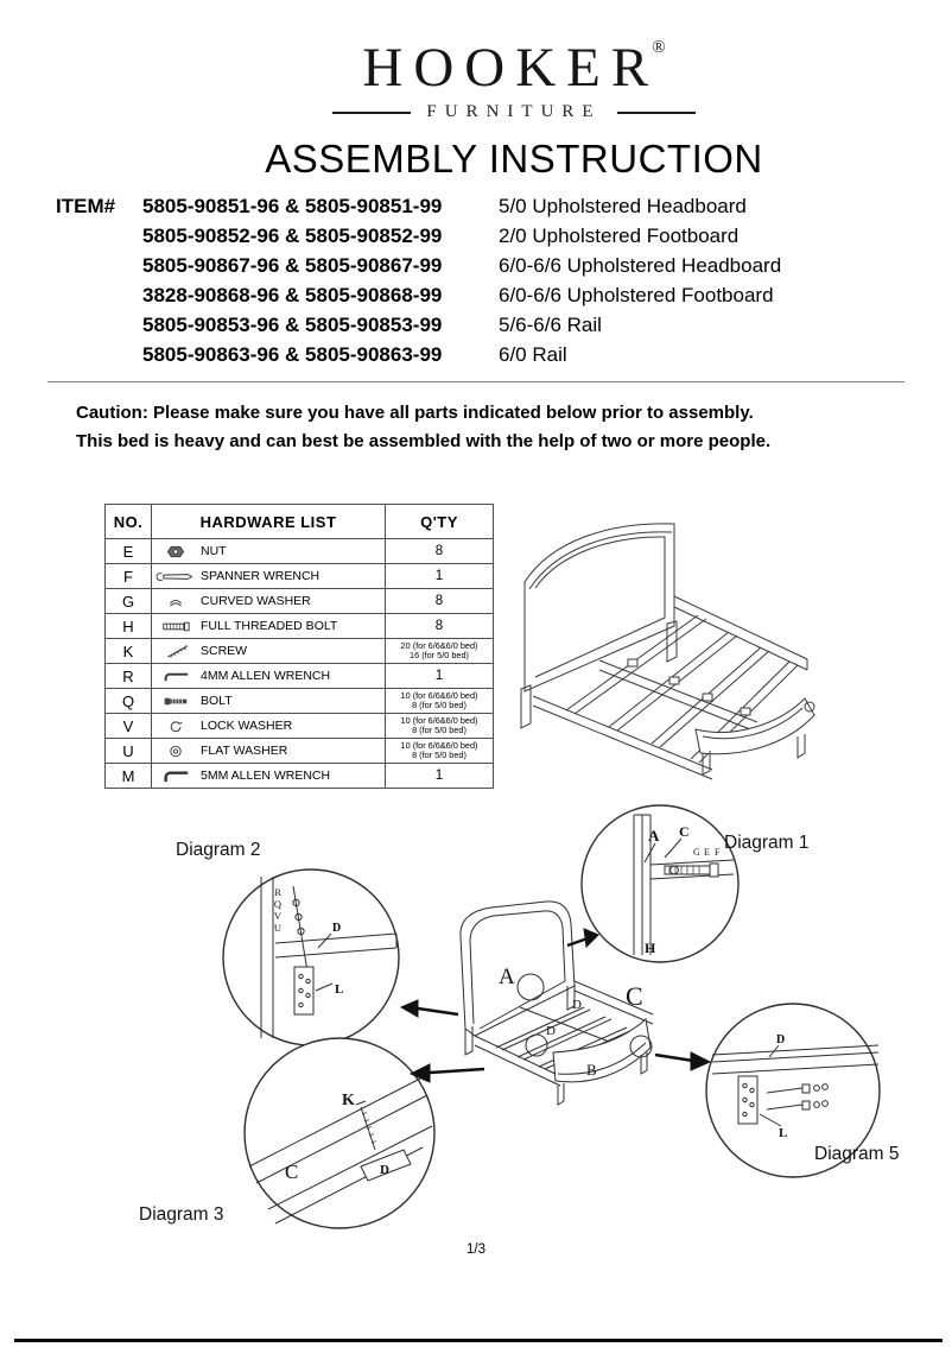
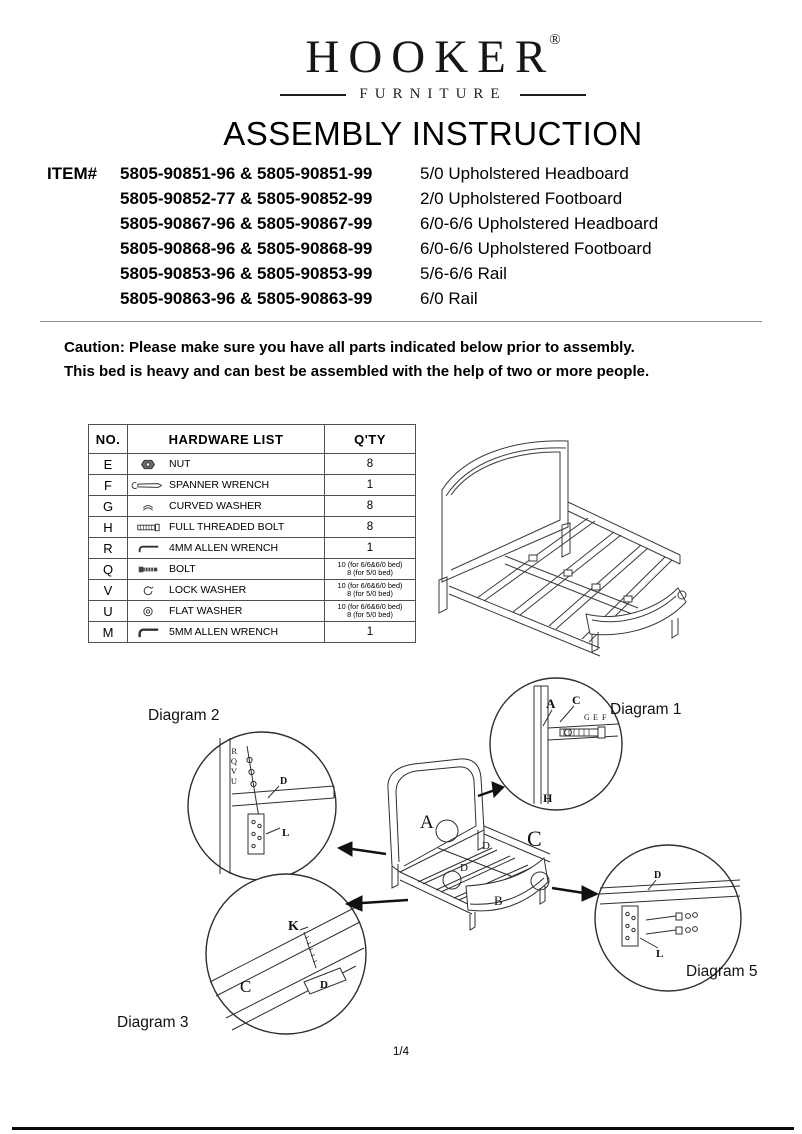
  HOOKER®
  FURNITURE
  ASSEMBLY INSTRUCTION
  ITEM#
  5805-90851-96 & 5805-90851-99
  5/0 Upholstered Headboard
- 5805-90852-96 & 5805-90852-99
+ 5805-90852-77 & 5805-90852-99
  2/0 Upholstered Footboard
  5805-90867-96 & 5805-90867-99
  6/0-6/6 Upholstered Headboard
- 3828-90868-96 & 5805-90868-99
+ 5805-90868-96 & 5805-90868-99
  6/0-6/6 Upholstered Footboard
  5805-90853-96 & 5805-90853-99
  5/6-6/6 Rail
  5805-90863-96 & 5805-90863-99
  6/0 Rail
  Caution: Please make sure you have all parts indicated below prior to assembly.
  This bed is heavy and can best be assembled with the help of two or more people.
  NO.	HARDWARE LIST	Q'TY
  E	NUT	8
  F	SPANNER WRENCH	1
  G	CURVED WASHER	8
  H	FULL THREADED BOLT	8
- K	SCREW	20 (for 6/6&6/0 bed)16 (for 5/0 bed)
  R	4MM ALLEN WRENCH	1
  Q	BOLT	10 (for 6/6&6/0 bed)8 (for 5/0 bed)
  V	LOCK WASHER	10 (for 6/6&6/0 bed)8 (for 5/0 bed)
  U	FLAT WASHER	10 (for 6/6&6/0 bed)8 (for 5/0 bed)
  M	5MM ALLEN WRENCH	1
  A
  D
  D
  C
  B
  A
  C
  G
  E
  F
  H
  R
  Q
  V
  U
  D
  L
  K
  C
  D
  D
  L
  Diagram 1
  Diagram 2
  Diagram 3
  Diagram 5
- 1/3
+ 1/4
